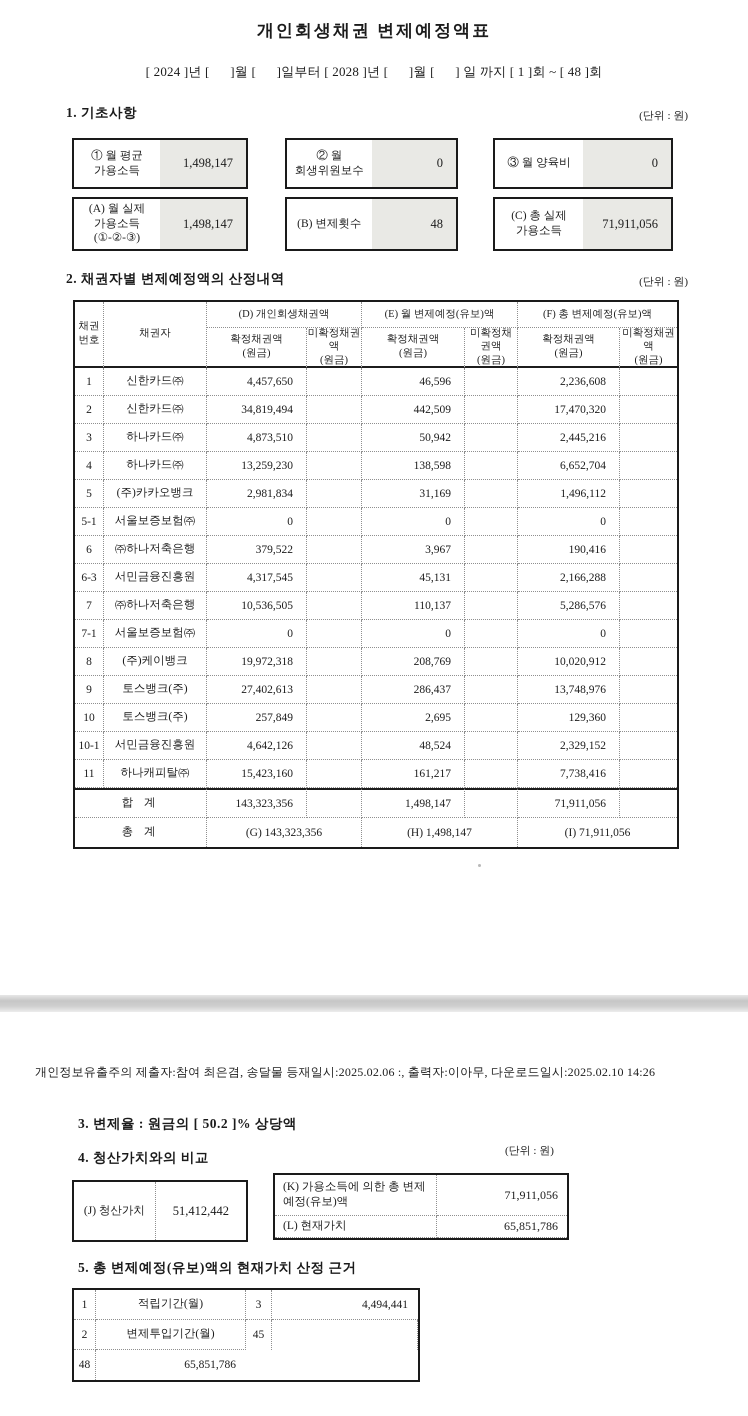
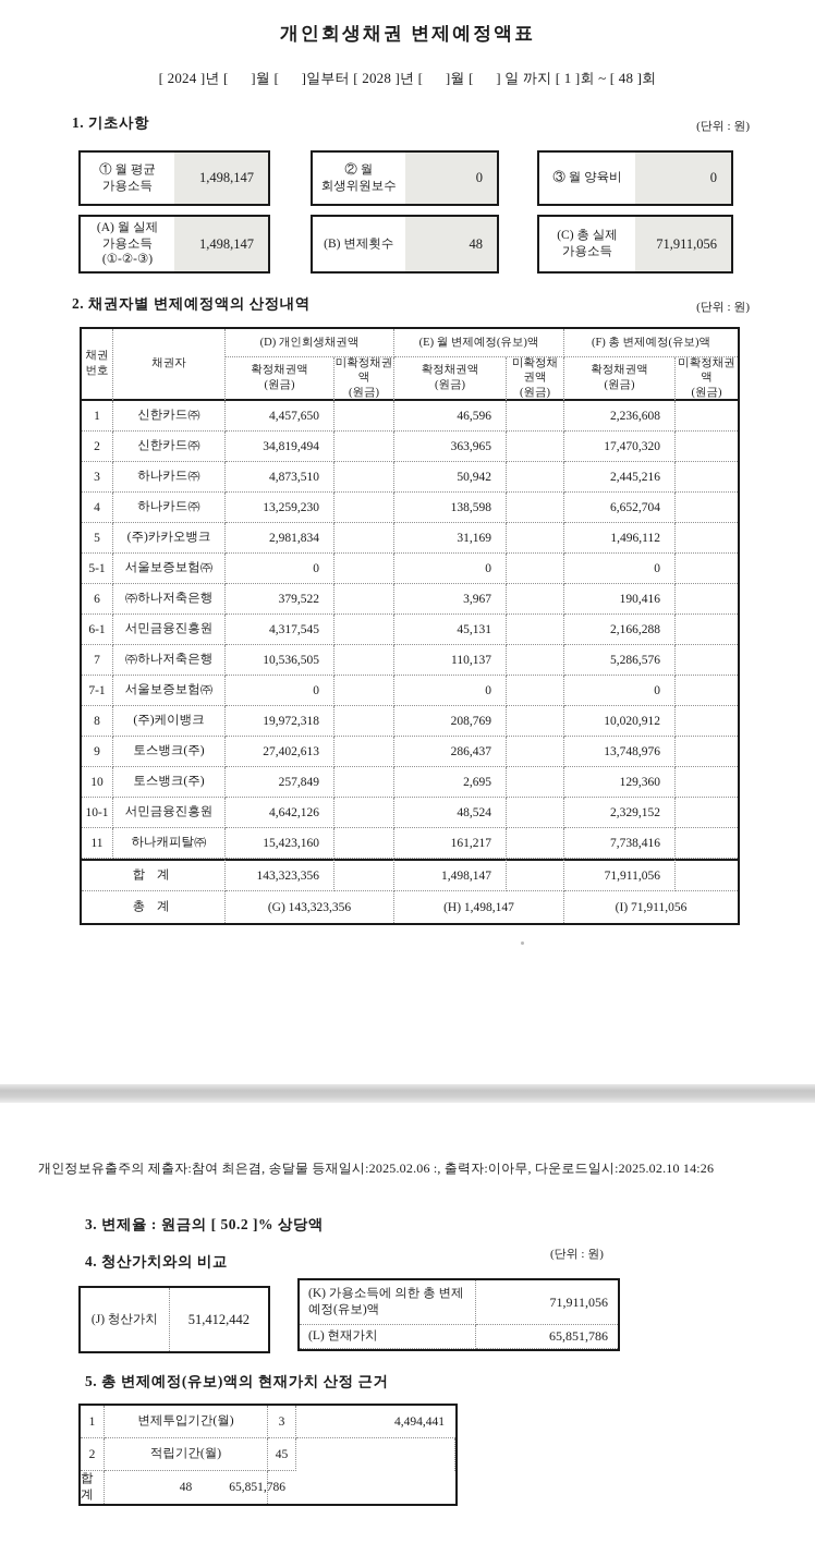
  개인회생채권 변제예정액표
  [ 2024 ]년 [ ]월 [ ]일부터 [ 2028 ]년 [ ]월 [ ] 일 까지 [ 1 ]회 ~ [ 48 ]회
  1. 기초사항
  (단위 : 원)
  ① 월 평균
  가용소득
  1,498,147
  ② 월
  회생위원보수
  0
  ③ 월 양육비
  0
  (A) 월 실제
  가용소득
  (①-②-③)
  1,498,147
  (B) 변제횟수
  48
  (C) 총 실제
  가용소득
  71,911,056
  2. 채권자별 변제예정액의 산정내역
  (단위 : 원)
  채권
  번호
  채권자
  (D) 개인회생채권액
  (E) 월 변제예정(유보)액
  (F) 총 변제예정(유보)액
  확정채권액
  (원금)
  미확정채권액
  (원금)
  확정채권액
  (원금)
  미확정채권액
  (원금)
  확정채권액
  (원금)
  미확정채권액
  (원금)
  합 계
  143,323,356
  1,498,147
  71,911,056
  총 계
  (G) 143,323,356
  (H) 1,498,147
  (I) 71,911,056
  1
  신한카드㈜
  4,457,650
  46,596
  2,236,608
  2
  신한카드㈜
  34,819,494
- 442,509
+ 363,965
  17,470,320
  3
  하나카드㈜
  4,873,510
  50,942
  2,445,216
  4
  하나카드㈜
  13,259,230
  138,598
  6,652,704
  5
  (주)카카오뱅크
  2,981,834
  31,169
  1,496,112
  5-1
  서울보증보험㈜
  0
  0
  0
  6
  ㈜하나저축은행
  379,522
  3,967
  190,416
- 6-3
+ 6-1
  서민금융진흥원
  4,317,545
  45,131
  2,166,288
  7
  ㈜하나저축은행
  10,536,505
  110,137
  5,286,576
  7-1
  서울보증보험㈜
  0
  0
  0
  8
  (주)케이뱅크
  19,972,318
  208,769
  10,020,912
  9
  토스뱅크(주)
  27,402,613
  286,437
  13,748,976
  10
  토스뱅크(주)
  257,849
  2,695
  129,360
  10-1
  서민금융진흥원
  4,642,126
  48,524
  2,329,152
  11
  하나캐피탈㈜
  15,423,160
  161,217
  7,738,416
  개인정보유출주의 제출자:참여 최은겸, 송달물 등재일시:2025.02.06 :, 출력자:이아무, 다운로드일시:2025.02.10 14:26
  3. 변제율 : 원금의 [ 50.2 ]% 상당액
  4. 청산가치와의 비교
  (단위 : 원)
  (J) 청산가치
  51,412,442
  (K) 가용소득에 의한 총 변제
  예정(유보)액
  71,911,056
  (L) 현재가치
  65,851,786
  5. 총 변제예정(유보)액의 현재가치 산정 근거
  1
- 적립기간(월)
+ 변제투입기간(월)
  3
  4,494,441
  2
- 변제투입기간(월)
+ 적립기간(월)
  45
+ 합계
  48
  65,851,786
